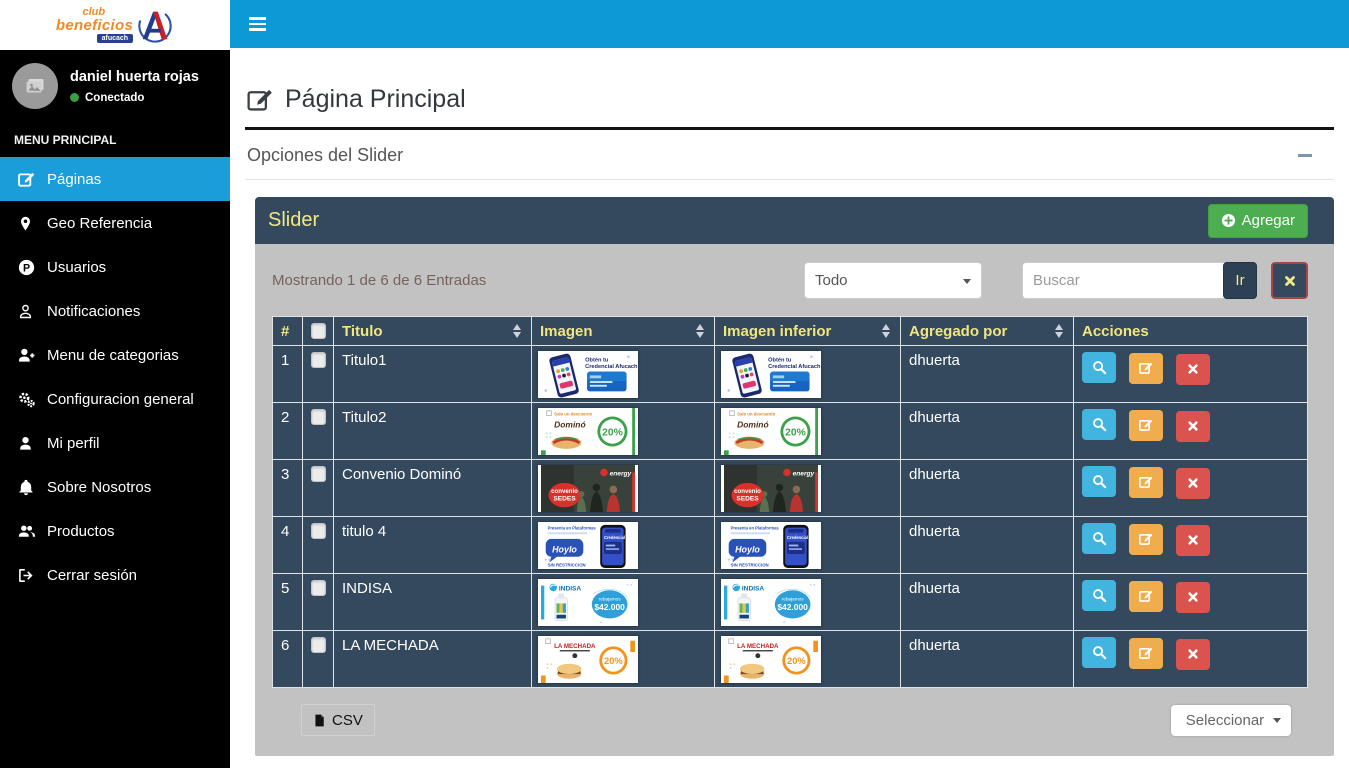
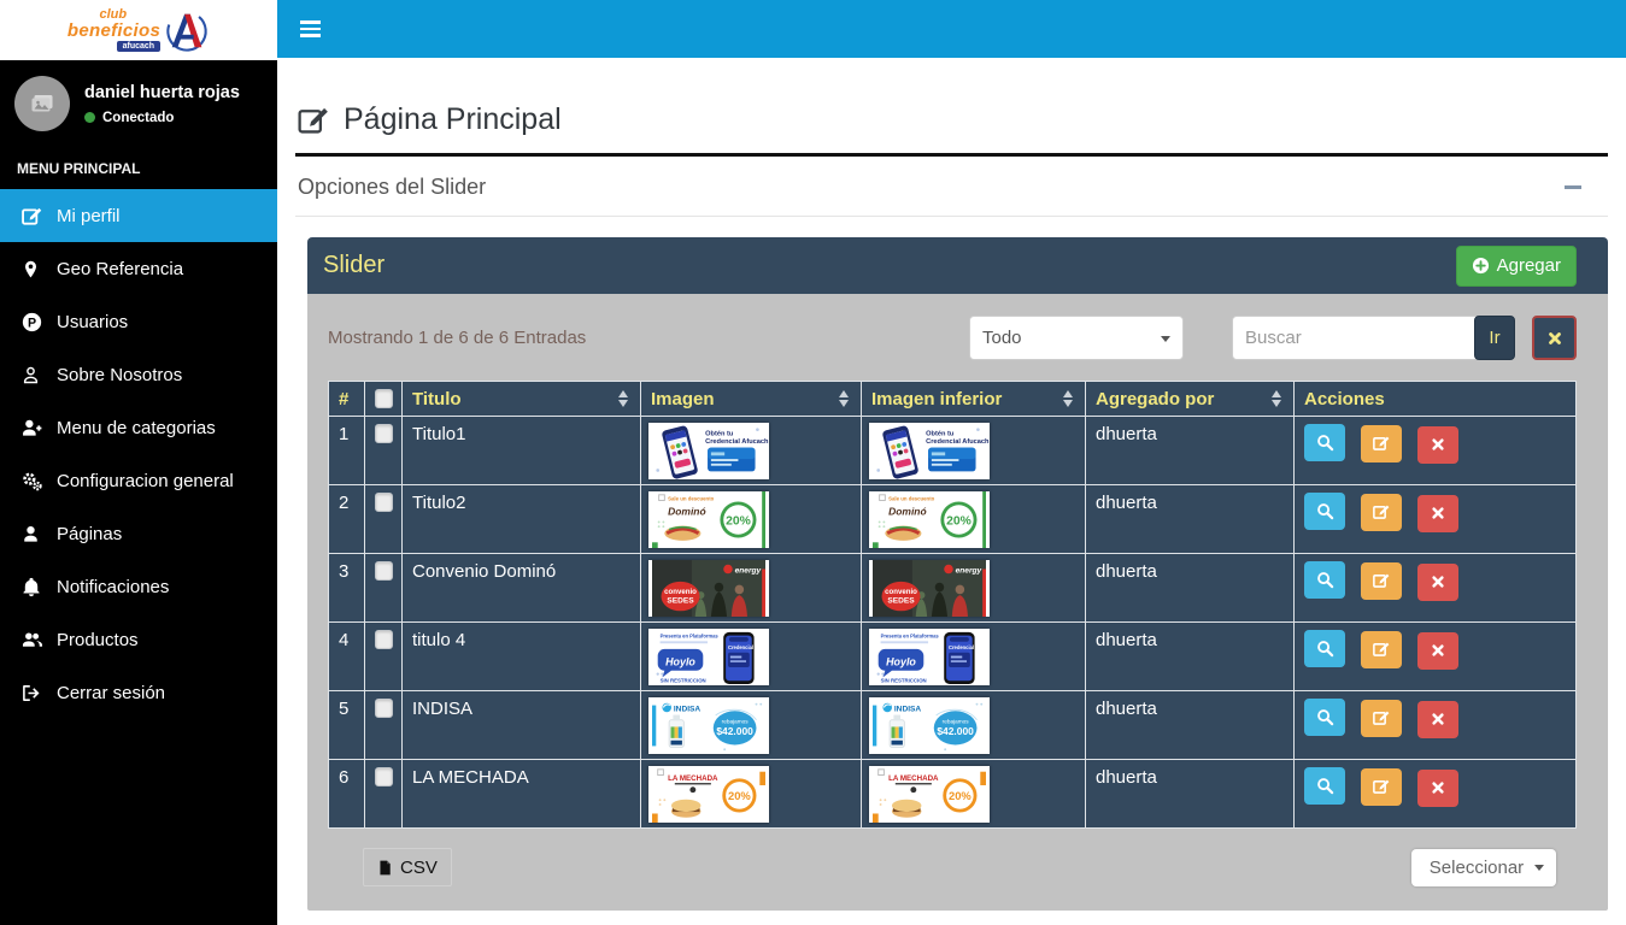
  club
  beneficios
  daniel huerta rojas
  Conectado
  MENU PRINCIPAL
- Páginas
+ Mi perfil
  Geo Referencia
  P
  Usuarios
- Notificaciones
+ Sobre Nosotros
  Menu de categorias
  Configuracion general
- Mi perfil
+ Páginas
- Sobre Nosotros
+ Notificaciones
  Productos
  Cerrar sesión
  Página Principal
  Opciones del Slider
  Slider
  Agregar
  Mostrando 1 de 6 de 6 Entradas
  Todo
  Buscar
  Ir
  #		Titulo	Imagen	Imagen inferior	Agregado por	Acciones
  1		Titulo1			dhuerta
  2		Titulo2			dhuerta
  3		Convenio Dominó			dhuerta
  4		titulo 4			dhuerta
  5		INDISA			dhuerta
  6		LA MECHADA			dhuerta
  CSV
  Seleccionar
